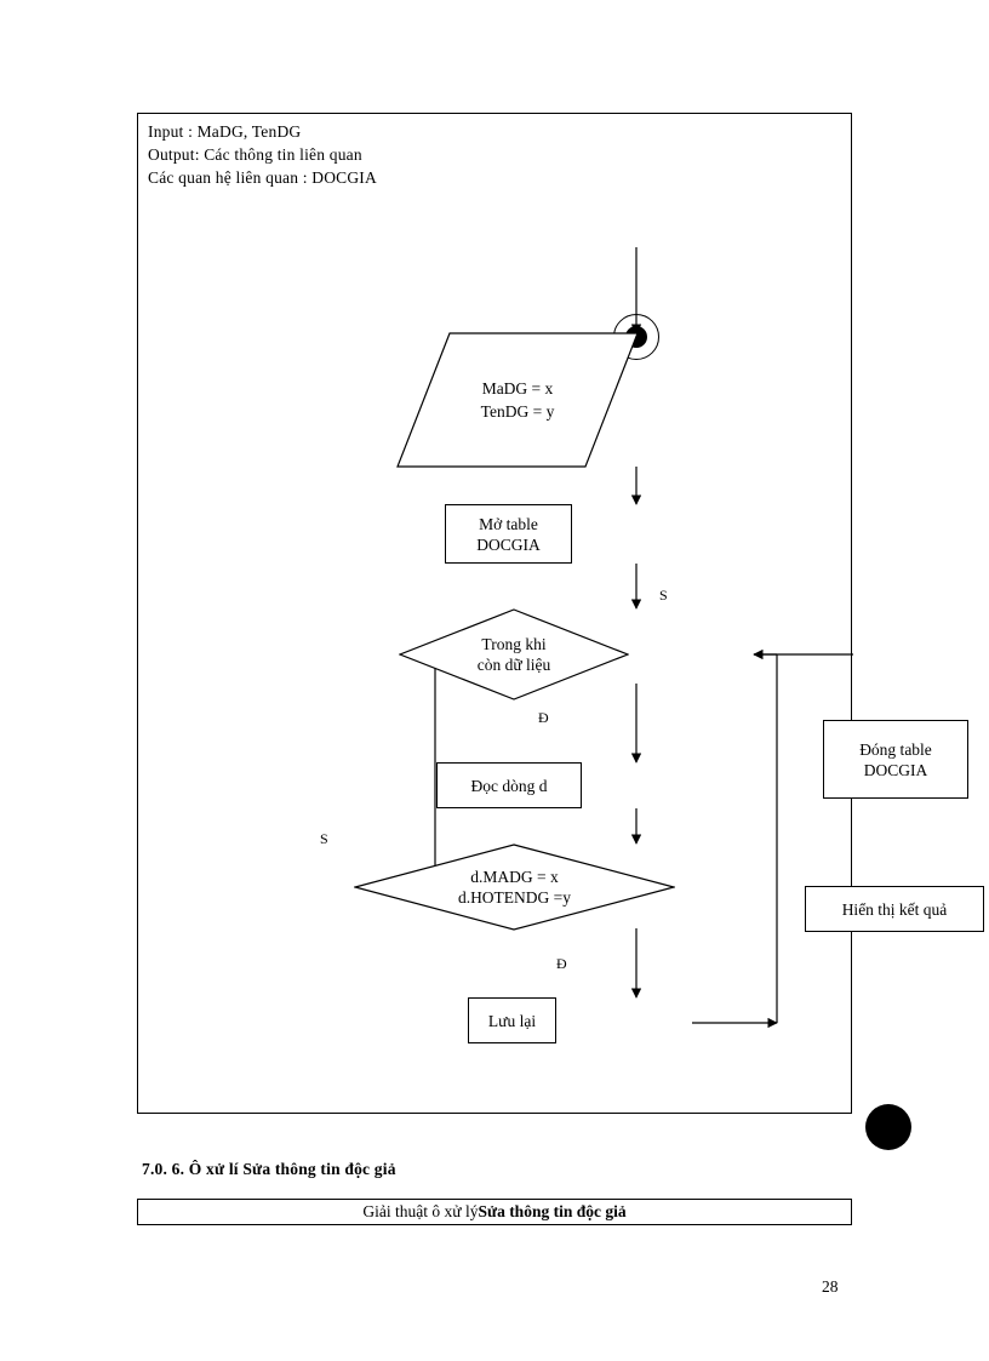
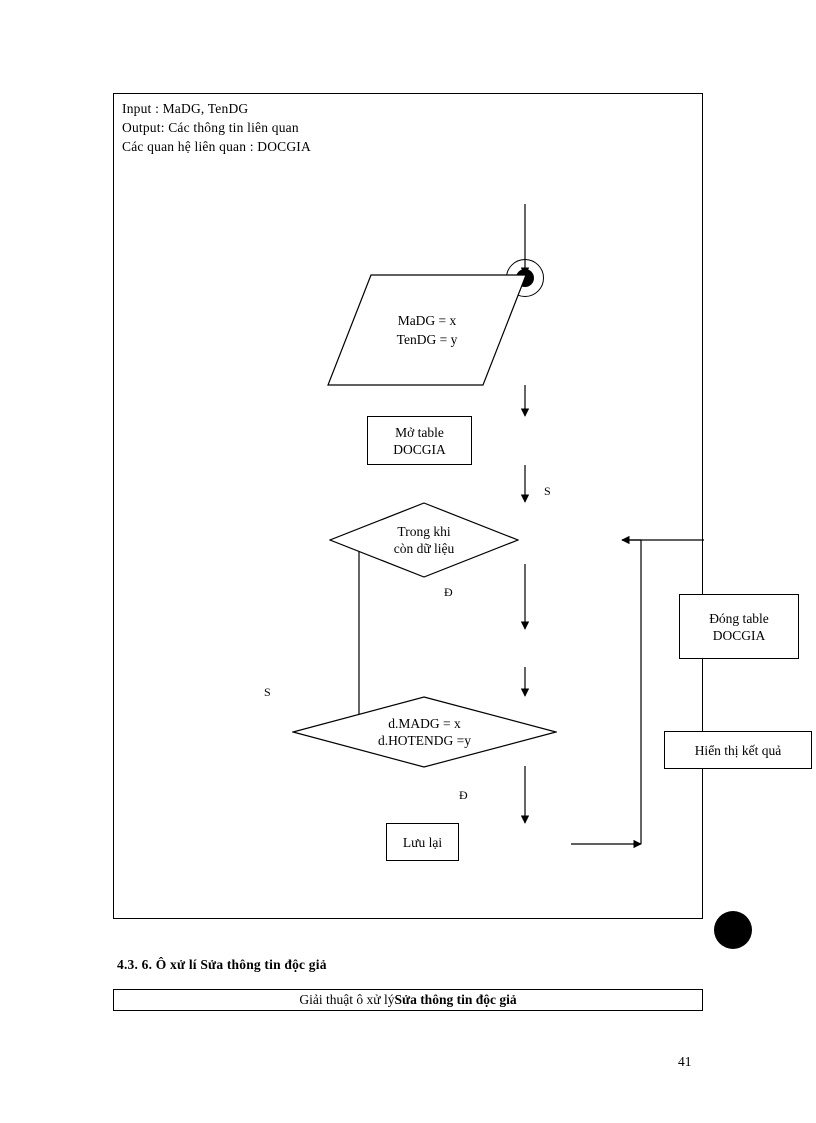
  Input : MaDG, TenDG
  Output: Các thông tin liên quan
  Các quan hệ liên quan : DOCGIA
  MaDG = x
  TenDG = y
  Mở table
  DOCGIA
  Trong khi
  còn dữ liệu
- Đọc dòng d
  d.MADG = x
  d.HOTENDG =y
  Lưu lại
  Đóng table
  DOCGIA
  Hiển thị kết quả
  S
  Đ
  S
  Đ
- 7.0. 6. Ô xử lí Sửa thông tin độc giả
+ 4.3. 6. Ô xử lí Sửa thông tin độc giả
  Giải thuật ô xử lý
  Sửa thông tin độc giả
- 28
+ 41
